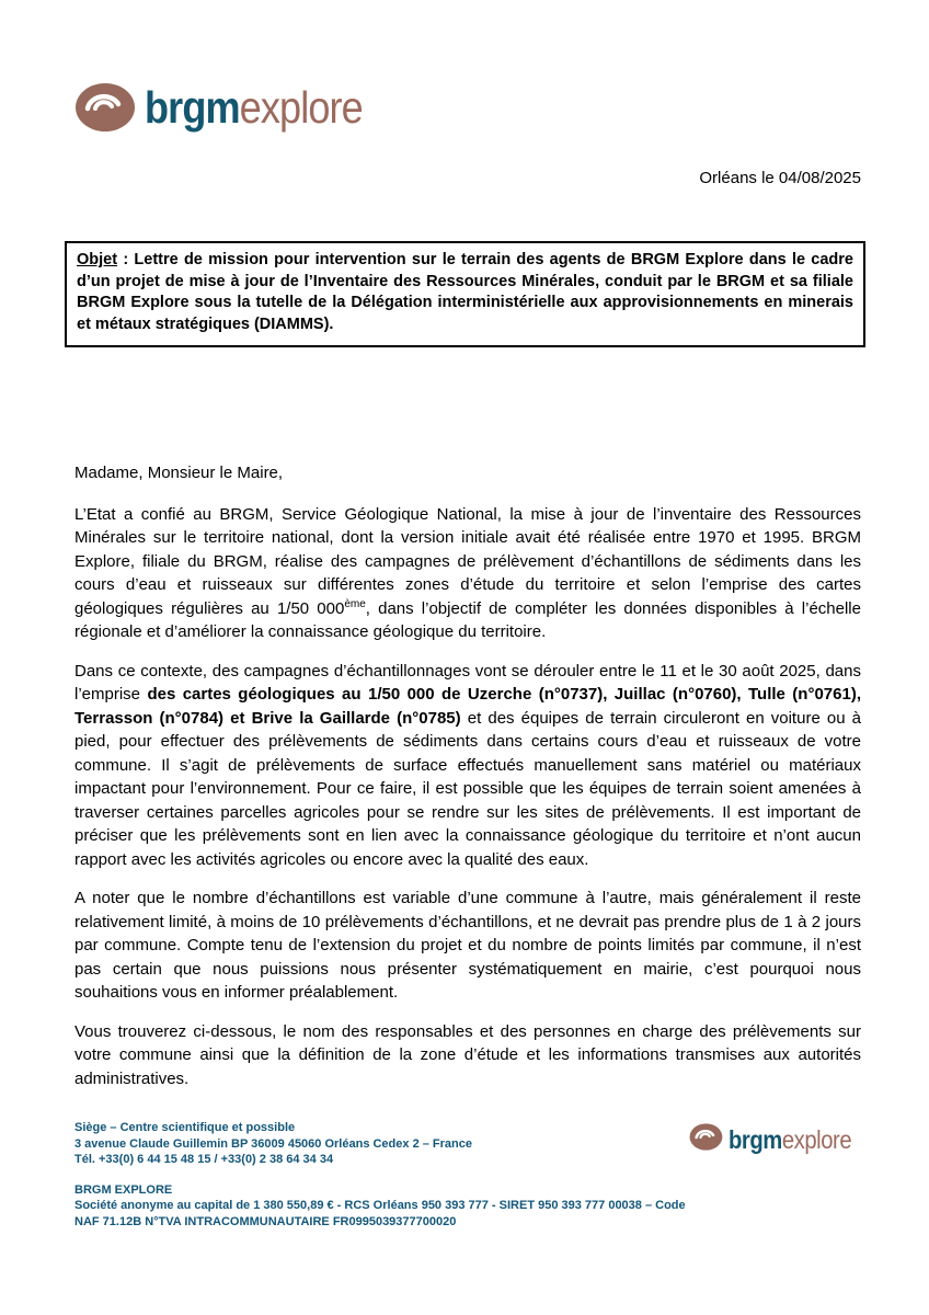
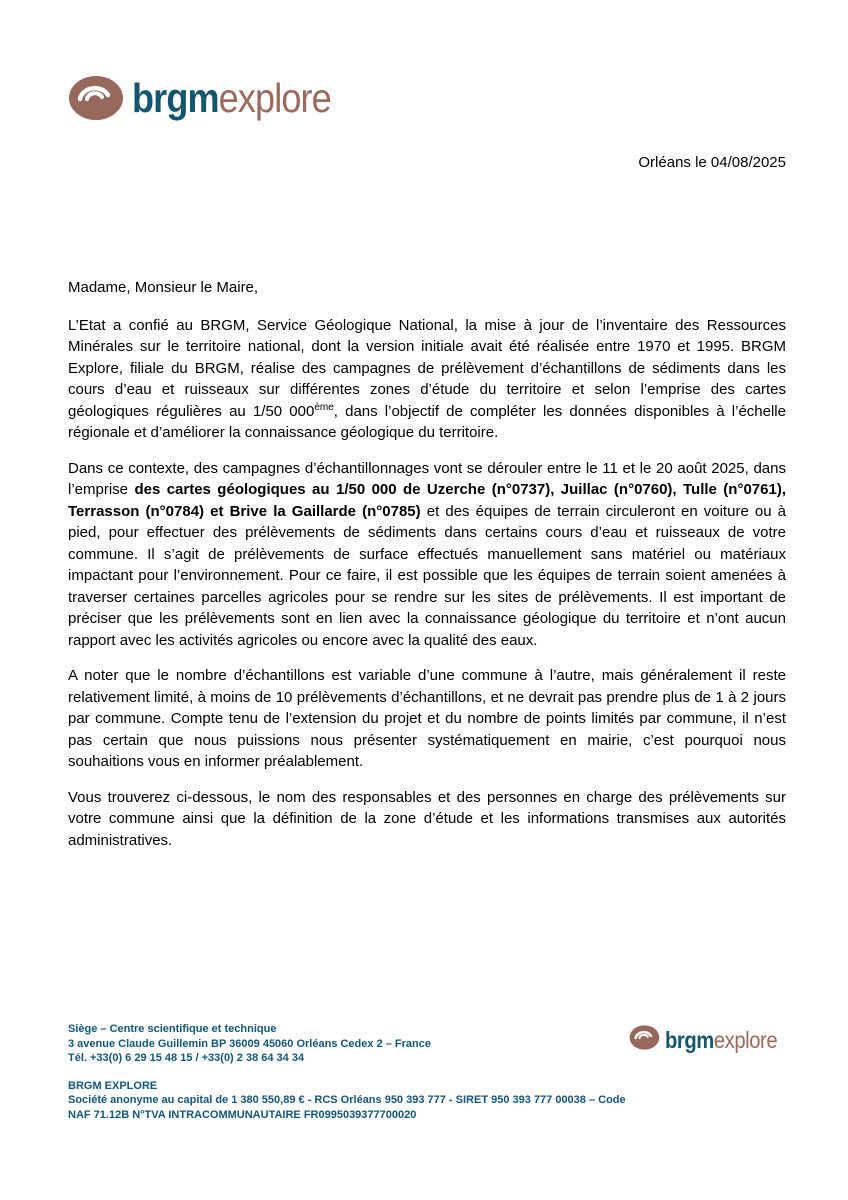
  brgmexplore
  Orléans le 04/08/2025
- Objet : Lettre de mission pour intervention sur le terrain des agents de BRGM Explore dans le cadre d’un projet de mise à jour de l’Inventaire des Ressources Minérales, conduit par le BRGM et sa filiale BRGM Explore sous la tutelle de la Délégation interministérielle aux approvisionnements en minerais et métaux stratégiques (DIAMMS).
  Madame, Monsieur le Maire,
  L’Etat a confié au BRGM, Service Géologique National, la mise à jour de l’inventaire des Ressources Minérales sur le territoire national, dont la version initiale avait été réalisée entre 1970 et 1995. BRGM Explore, filiale du BRGM, réalise des campagnes de prélèvement d’échantillons de sédiments dans les cours d’eau et ruisseaux sur différentes zones d’étude du territoire et selon l’emprise des cartes géologiques régulières au 1/50 000ème, dans l’objectif de compléter les données disponibles à l’échelle régionale et d’améliorer la connaissance géologique du territoire.
- Dans ce contexte, des campagnes d’échantillonnages vont se dérouler entre le 11 et le 30 août 2025, dans l’emprise des cartes géologiques au 1/50 000 de Uzerche (n°0737), Juillac (n°0760), Tulle (n°0761), Terrasson (n°0784) et Brive la Gaillarde (n°0785) et des équipes de terrain circuleront en voiture ou à pied, pour effectuer des prélèvements de sédiments dans certains cours d’eau et ruisseaux de votre commune. Il s’agit de prélèvements de surface effectués manuellement sans matériel ou matériaux impactant pour l’environnement. Pour ce faire, il est possible que les équipes de terrain soient amenées à traverser certaines parcelles agricoles pour se rendre sur les sites de prélèvements. Il est important de préciser que les prélèvements sont en lien avec la connaissance géologique du territoire et n’ont aucun rapport avec les activités agricoles ou encore avec la qualité des eaux.
+ Dans ce contexte, des campagnes d’échantillonnages vont se dérouler entre le 11 et le 20 août 2025, dans l’emprise des cartes géologiques au 1/50 000 de Uzerche (n°0737), Juillac (n°0760), Tulle (n°0761), Terrasson (n°0784) et Brive la Gaillarde (n°0785) et des équipes de terrain circuleront en voiture ou à pied, pour effectuer des prélèvements de sédiments dans certains cours d’eau et ruisseaux de votre commune. Il s’agit de prélèvements de surface effectués manuellement sans matériel ou matériaux impactant pour l’environnement. Pour ce faire, il est possible que les équipes de terrain soient amenées à traverser certaines parcelles agricoles pour se rendre sur les sites de prélèvements. Il est important de préciser que les prélèvements sont en lien avec la connaissance géologique du territoire et n’ont aucun rapport avec les activités agricoles ou encore avec la qualité des eaux.
  A noter que le nombre d’échantillons est variable d’une commune à l’autre, mais généralement il reste relativement limité, à moins de 10 prélèvements d’échantillons, et ne devrait pas prendre plus de 1 à 2 jours par commune. Compte tenu de l’extension du projet et du nombre de points limités par commune, il n’est pas certain que nous puissions nous présenter systématiquement en mairie, c’est pourquoi nous souhaitions vous en informer préalablement.
  Vous trouverez ci-dessous, le nom des responsables et des personnes en charge des prélèvements sur votre commune ainsi que la définition de la zone d’étude et les informations transmises aux autorités administratives.
- Siège – Centre scientifique et possible
+ Siège – Centre scientifique et technique
  3 avenue Claude Guillemin BP 36009 45060 Orléans Cedex 2 – France
- Tél. +33(0) 6 44 15 48 15 / +33(0) 2 38 64 34 34
+ Tél. +33(0) 6 29 15 48 15 / +33(0) 2 38 64 34 34
  BRGM EXPLORE
  Société anonyme au capital de 1 380 550,89 € - RCS Orléans 950 393 777 - SIRET 950 393 777 00038 – Code NAF 71.12B N°TVA INTRACOMMUNAUTAIRE FR0995039377700020
  brgmexplore
